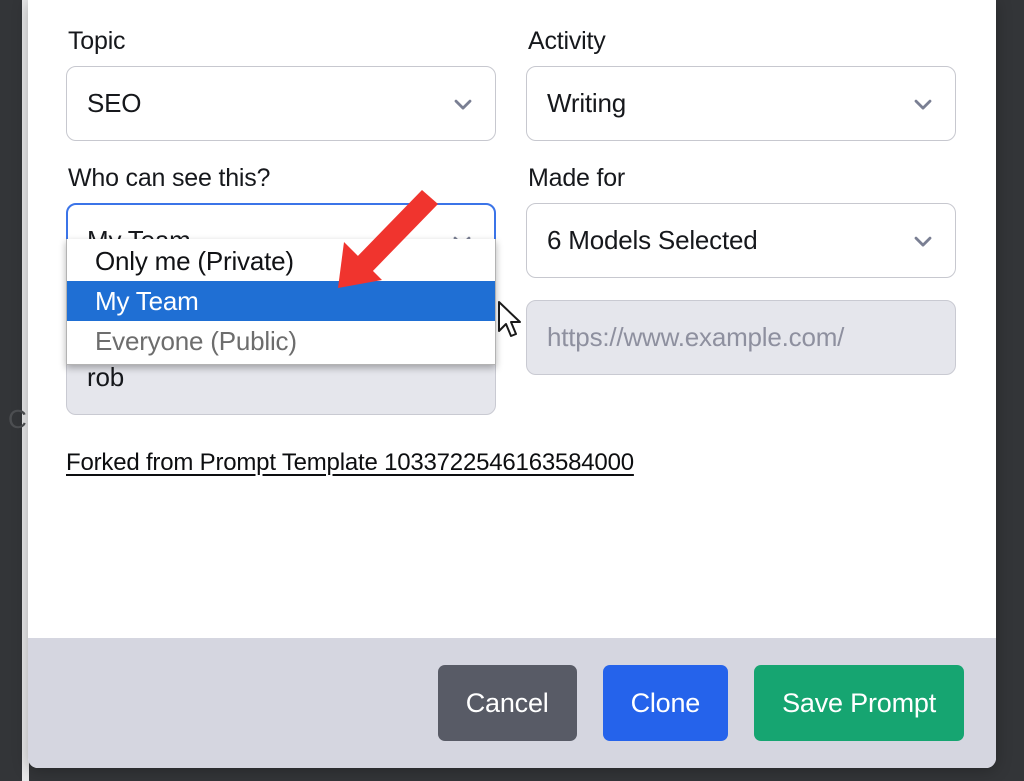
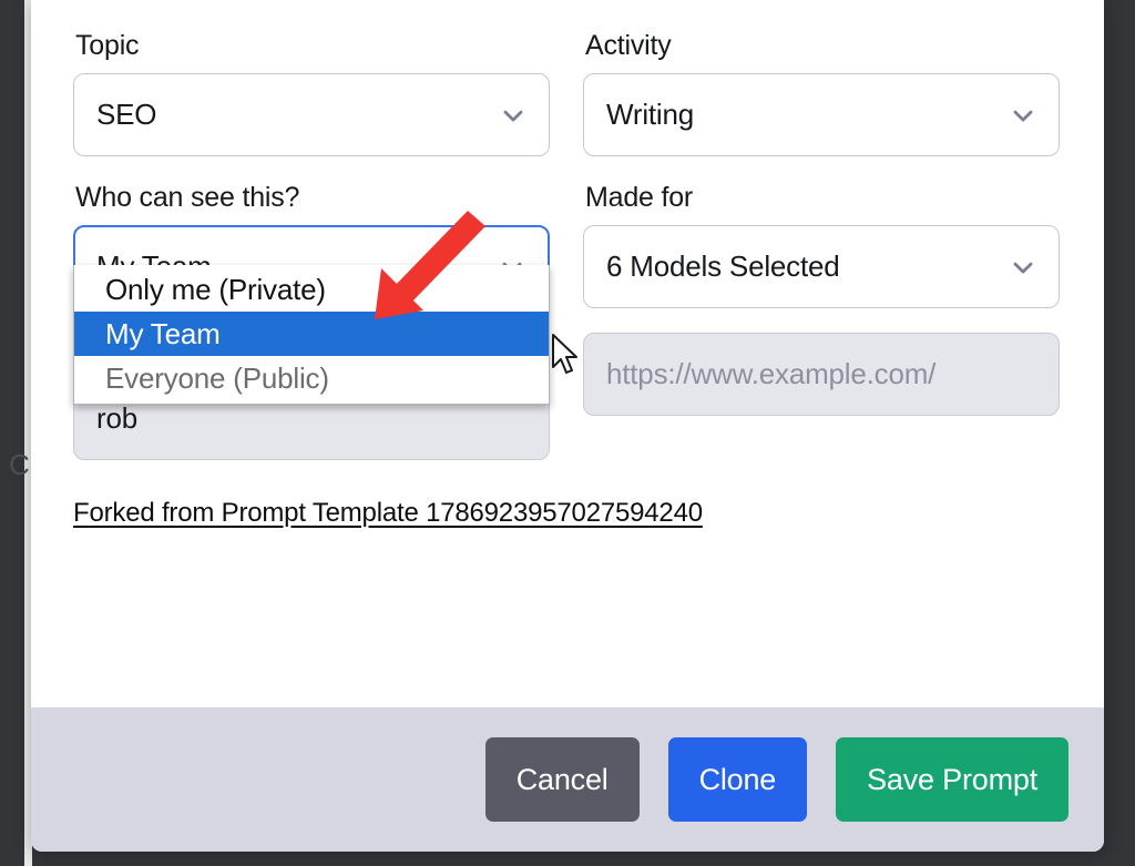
  C
  Topic
  SEO
  Activity
  Writing
  Who can see this?
  Only me (Private)
  My Team
  Everyone (Public)
  Made for
  6 Models Selected
  rob
  https://www.example.com/
- Forked from Prompt Template 1033722546163584000
+ Forked from Prompt Template 1786923957027594240
  Cancel
  Clone
  Save Prompt
